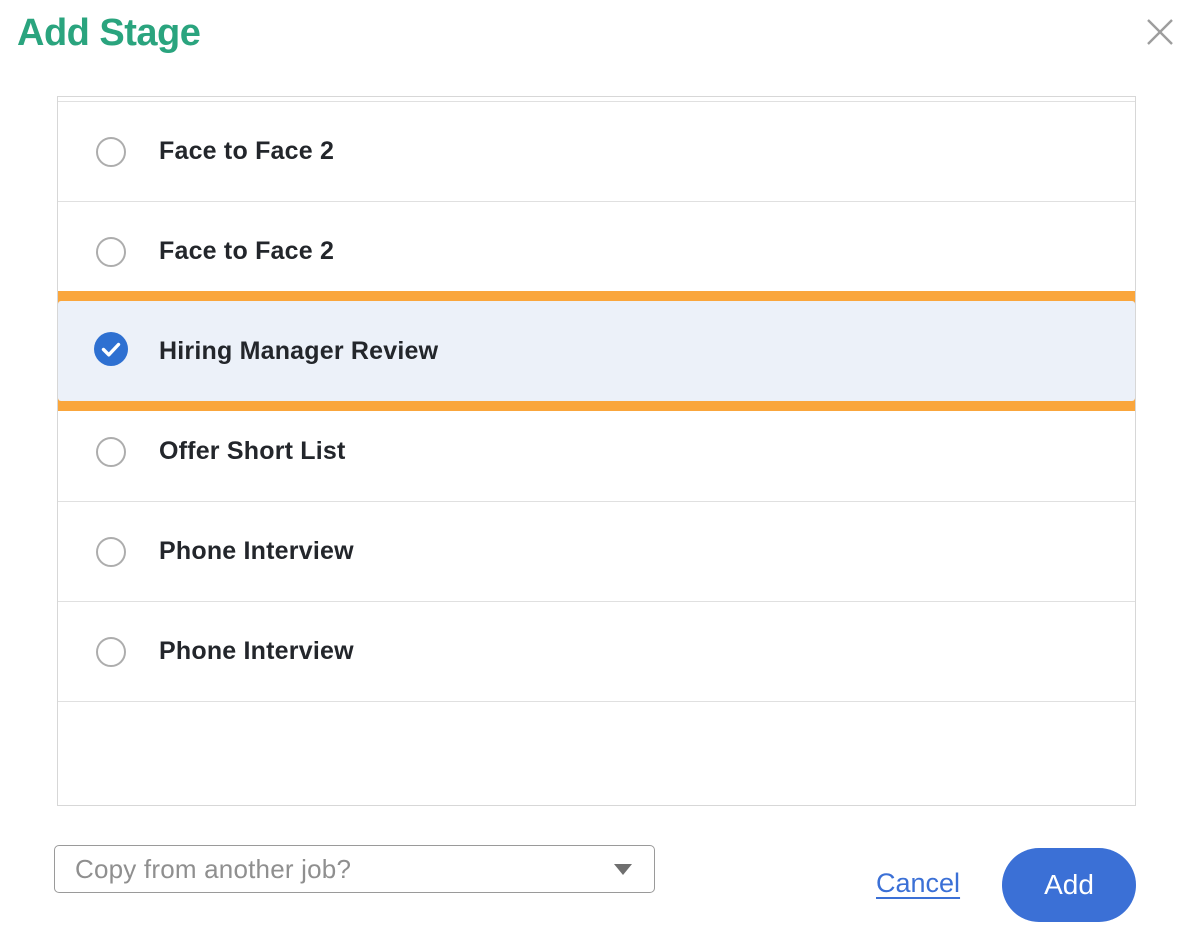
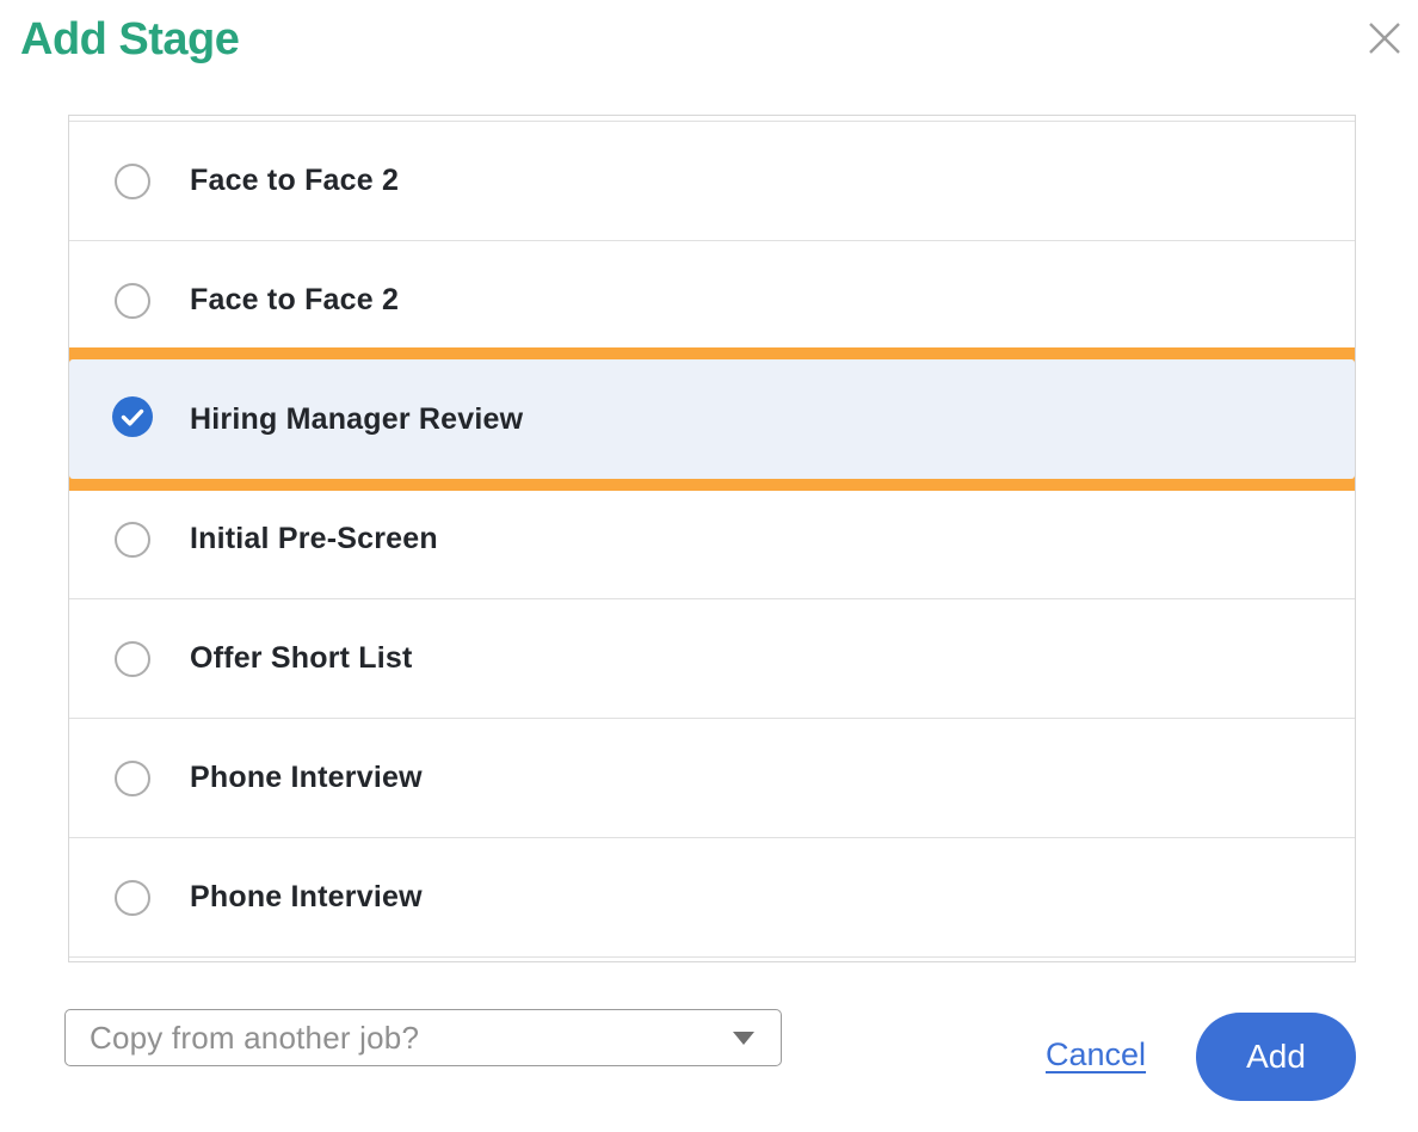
  Add Stage
  Face to Face 2
  Face to Face 2
  Hiring Manager Review
+ Initial Pre-Screen
  Offer Short List
  Phone Interview
  Phone Interview
  Copy from another job?
  Cancel
  Add
